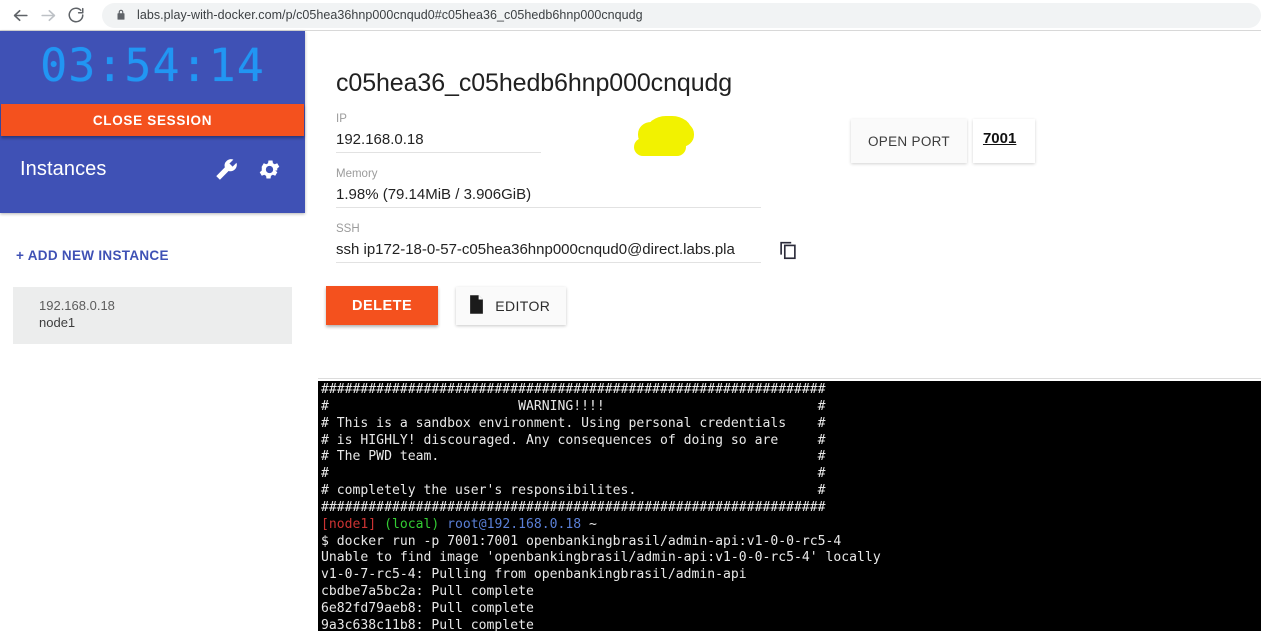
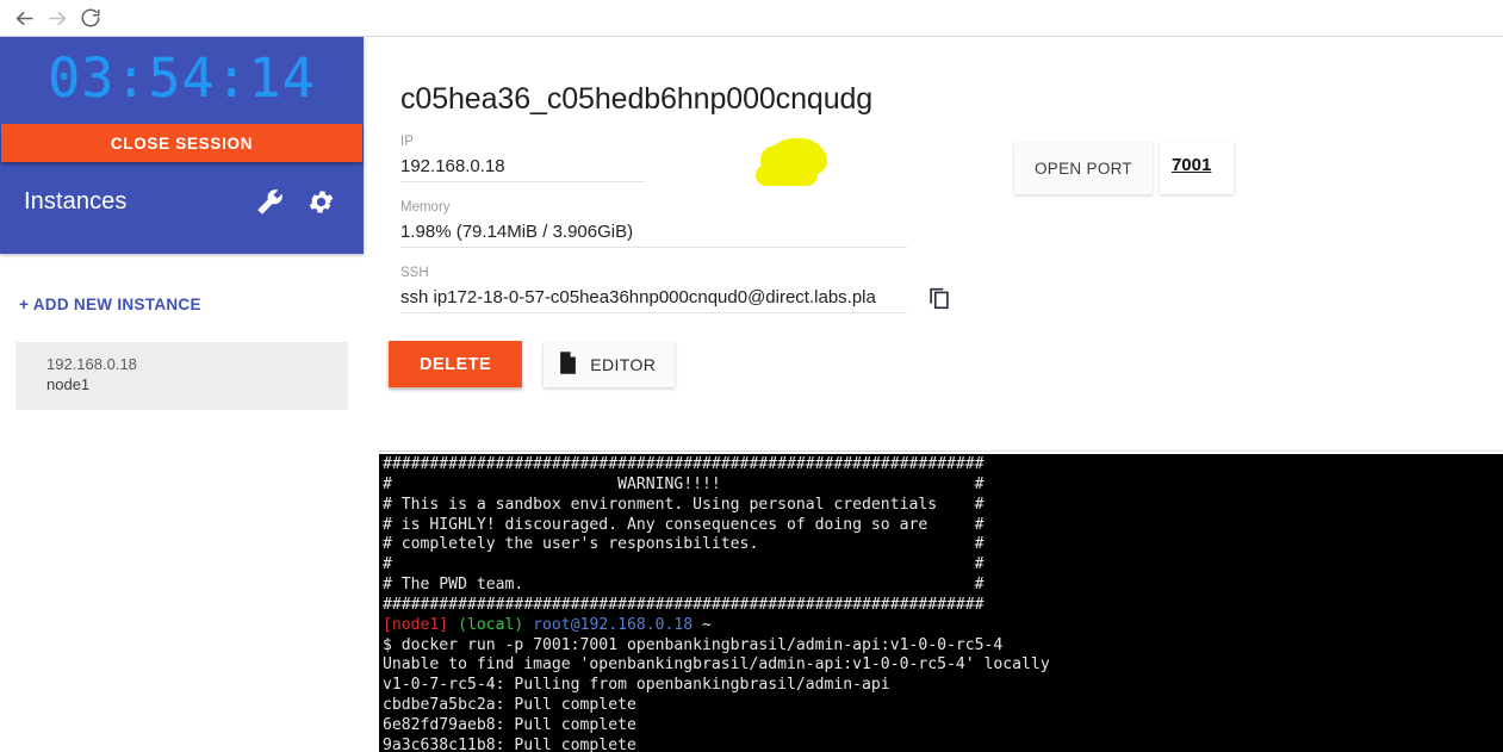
- labs.play-with-docker.com/p/c05hea36hnp000cnqud0#c05hea36_c05hedb6hnp000cnqudg
  03:54:14
  CLOSE SESSION
  Instances
  + ADD NEW INSTANCE
  192.168.0.18
  node1
  c05hea36_c05hedb6hnp000cnqudg
  IP
  192.168.0.18
  Memory
  1.98% (79.14MiB / 3.906GiB)
  SSH
  ssh ip172-18-0-57-c05hea36hnp000cnqud0@direct.labs.pla
  DELETE
  EDITOR
  OPEN PORT
  7001
  ################################################################
  # WARNING!!!! #
  # This is a sandbox environment. Using personal credentials #
  # is HIGHLY! discouraged. Any consequences of doing so are #
- # The PWD team. #
+ # completely the user's responsibilites. #
  # #
- # completely the user's responsibilites. #
+ # The PWD team. #
  ################################################################
  [node1] (local) root@192.168.0.18 ~
  $ docker run -p 7001:7001 openbankingbrasil/admin-api:v1-0-0-rc5-4
  Unable to find image 'openbankingbrasil/admin-api:v1-0-0-rc5-4' locally
  v1-0-7-rc5-4: Pulling from openbankingbrasil/admin-api
  cbdbe7a5bc2a: Pull complete
  6e82fd79aeb8: Pull complete
  9a3c638c11b8: Pull complete
